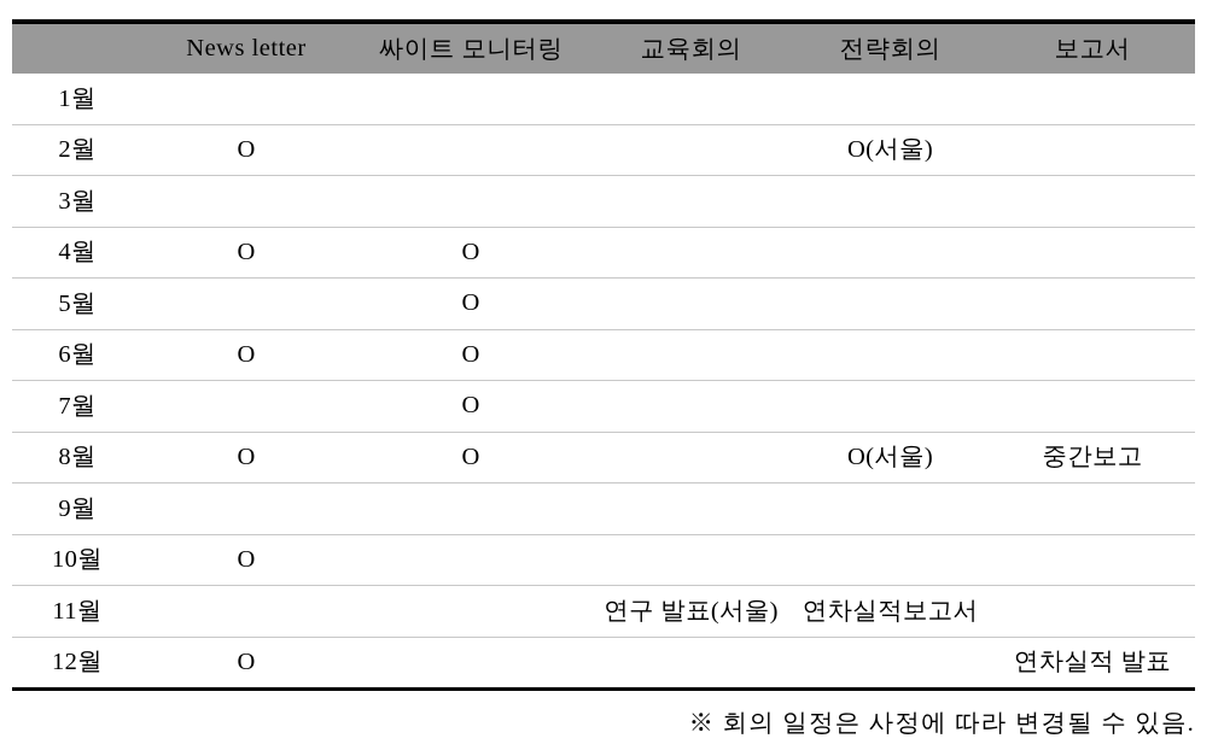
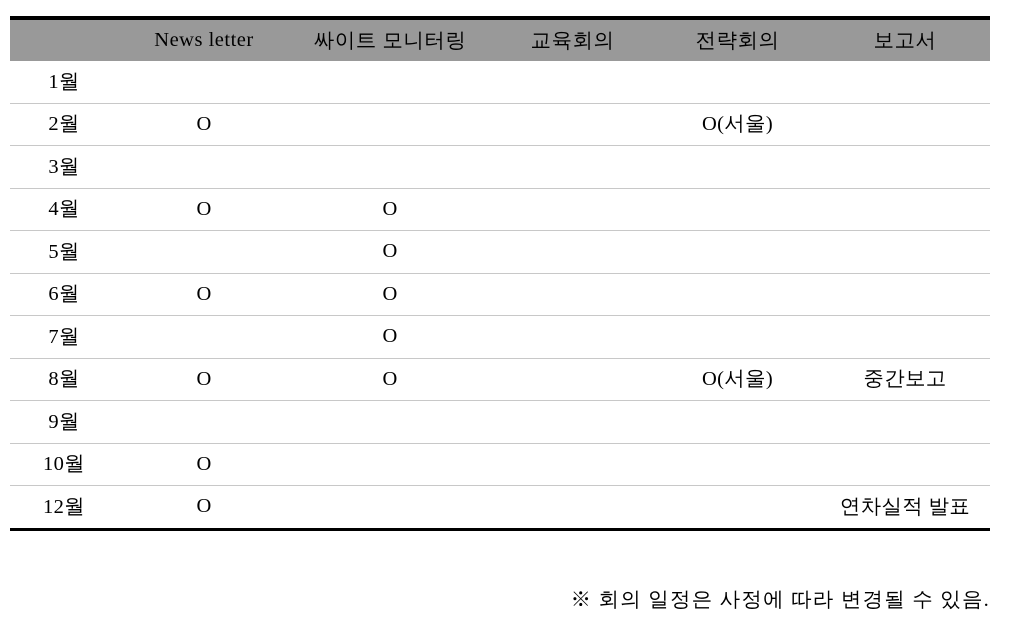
  	News letter	싸이트 모니터링	교육회의	전략회의	보고서
  1월
  2월	O			O(서울)
  3월
  4월	O	O
  5월		O
  6월	O	O
  7월		O
  8월	O	O		O(서울)	중간보고
  9월
  10월	O
- 11월			연구 발표(서울)	연차실적보고서
  12월	O				연차실적 발표
  ※ 회의 일정은 사정에 따라 변경될 수 있음.
